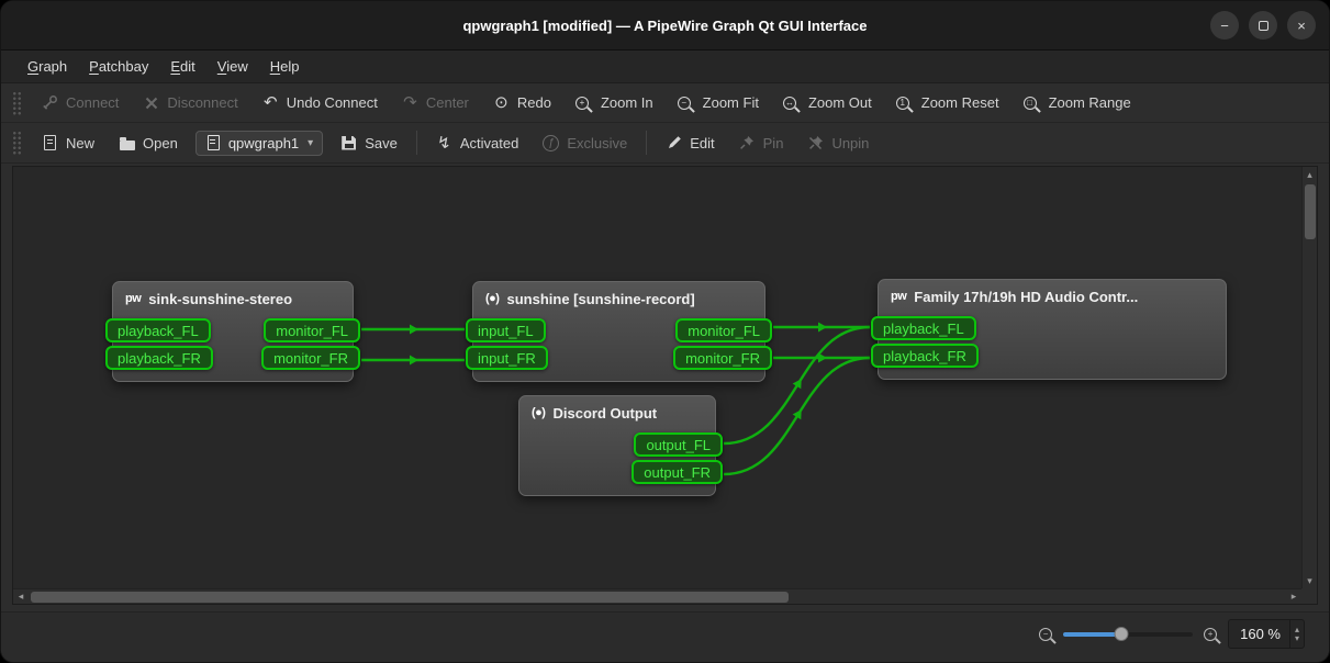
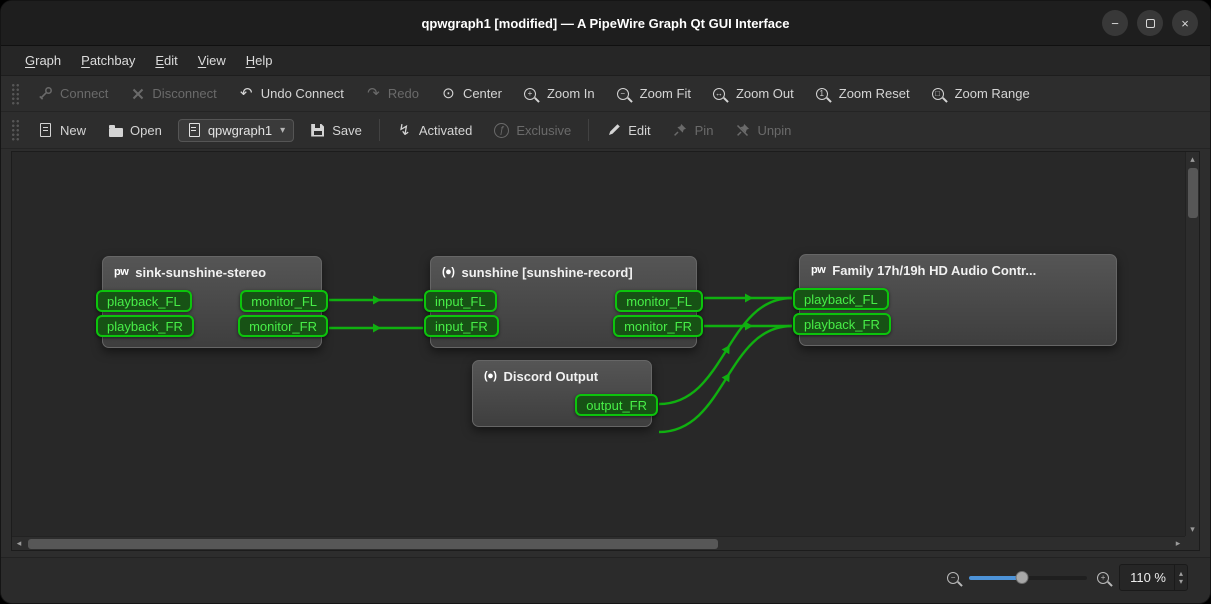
  qpwgraph1 [modified] — A PipeWire Graph Qt GUI Interface
  −
  ×
  Graph
  Patchbay
  Edit
  View
  Help
  Connect
  Disconnect
  ↶
  Undo Connect
  ↷
- Center
+ Redo
  ⊙
- Redo
+ Center
  +
  Zoom In
  −
  Zoom Fit
  ↔
  Zoom Out
  1
  Zoom Reset
  □
  Zoom Range
  New
  Open
  qpwgraph1
  ▾
  Save
  ↯
  Activated
  ƒ
  Exclusive
  Edit
  Pin
  Unpin
  pw
  sink-sunshine-stereo
  playback_FL
  monitor_FL
  playback_FR
  monitor_FR
  (●)
  sunshine [sunshine-record]
  input_FL
  monitor_FL
  input_FR
  monitor_FR
  pw
  Family 17h/19h HD Audio Contr...
  playback_FL
  playback_FR
  (●)
  Discord Output
- output_FL
  output_FR
  ▴
  ▾
  ◂
  ▸
  −
  +
- 160 %
+ 110 %
  ▴
  ▾
